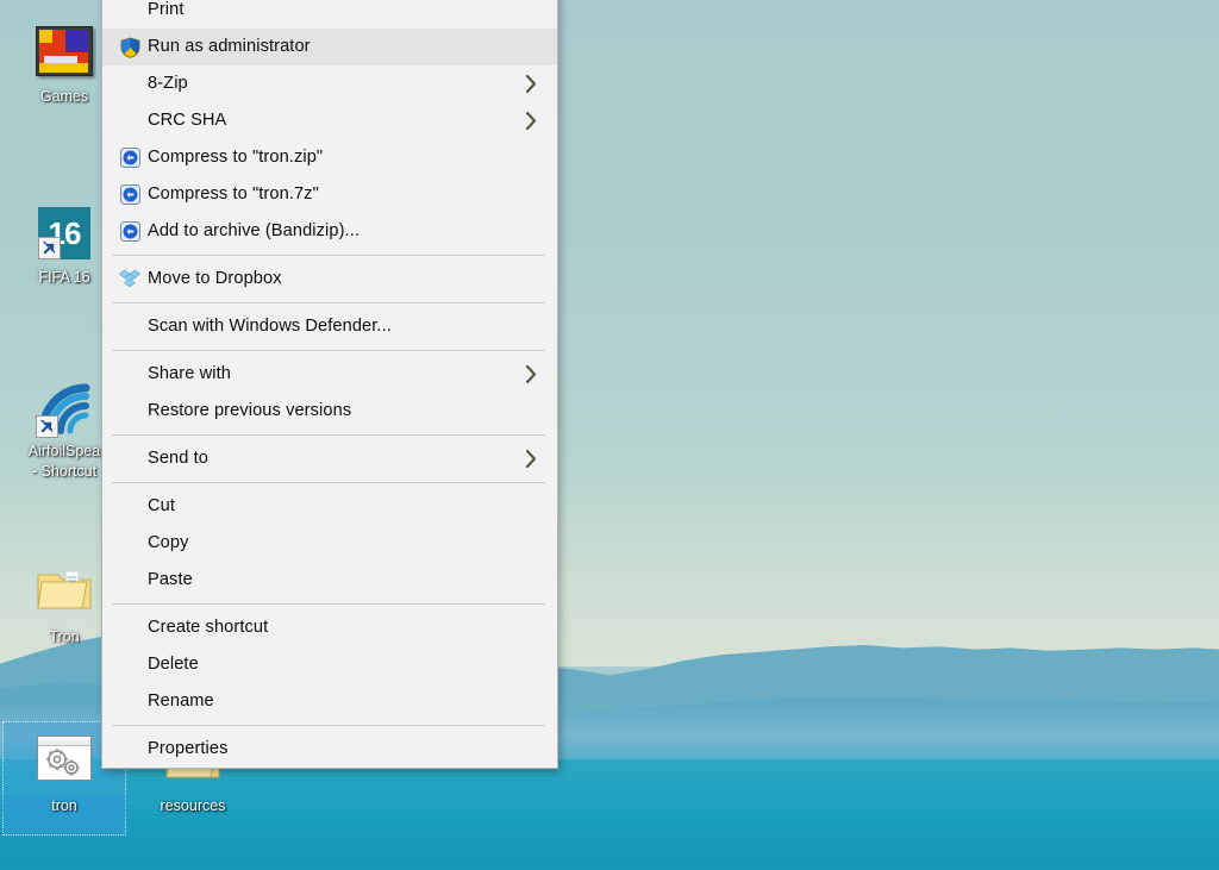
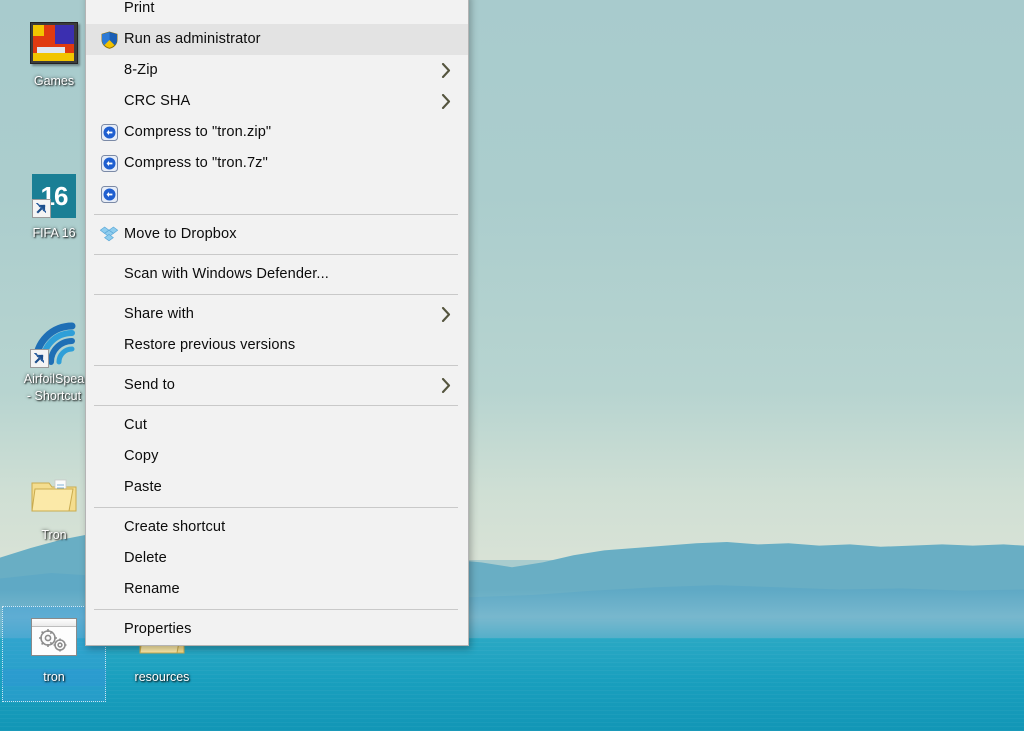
  Games
  16
  FIFA 16
  AirfoilSpea
  - Shortcut
  Tron
  tron
  resources
  Print
  Run as administrator
  8-Zip
  CRC SHA
  Compress to "tron.zip"
  Compress to "tron.7z"
- Add to archive (Bandizip)...
  Move to Dropbox
  Scan with Windows Defender...
  Share with
  Restore previous versions
  Send to
  Cut
  Copy
  Paste
  Create shortcut
  Delete
  Rename
  Properties
